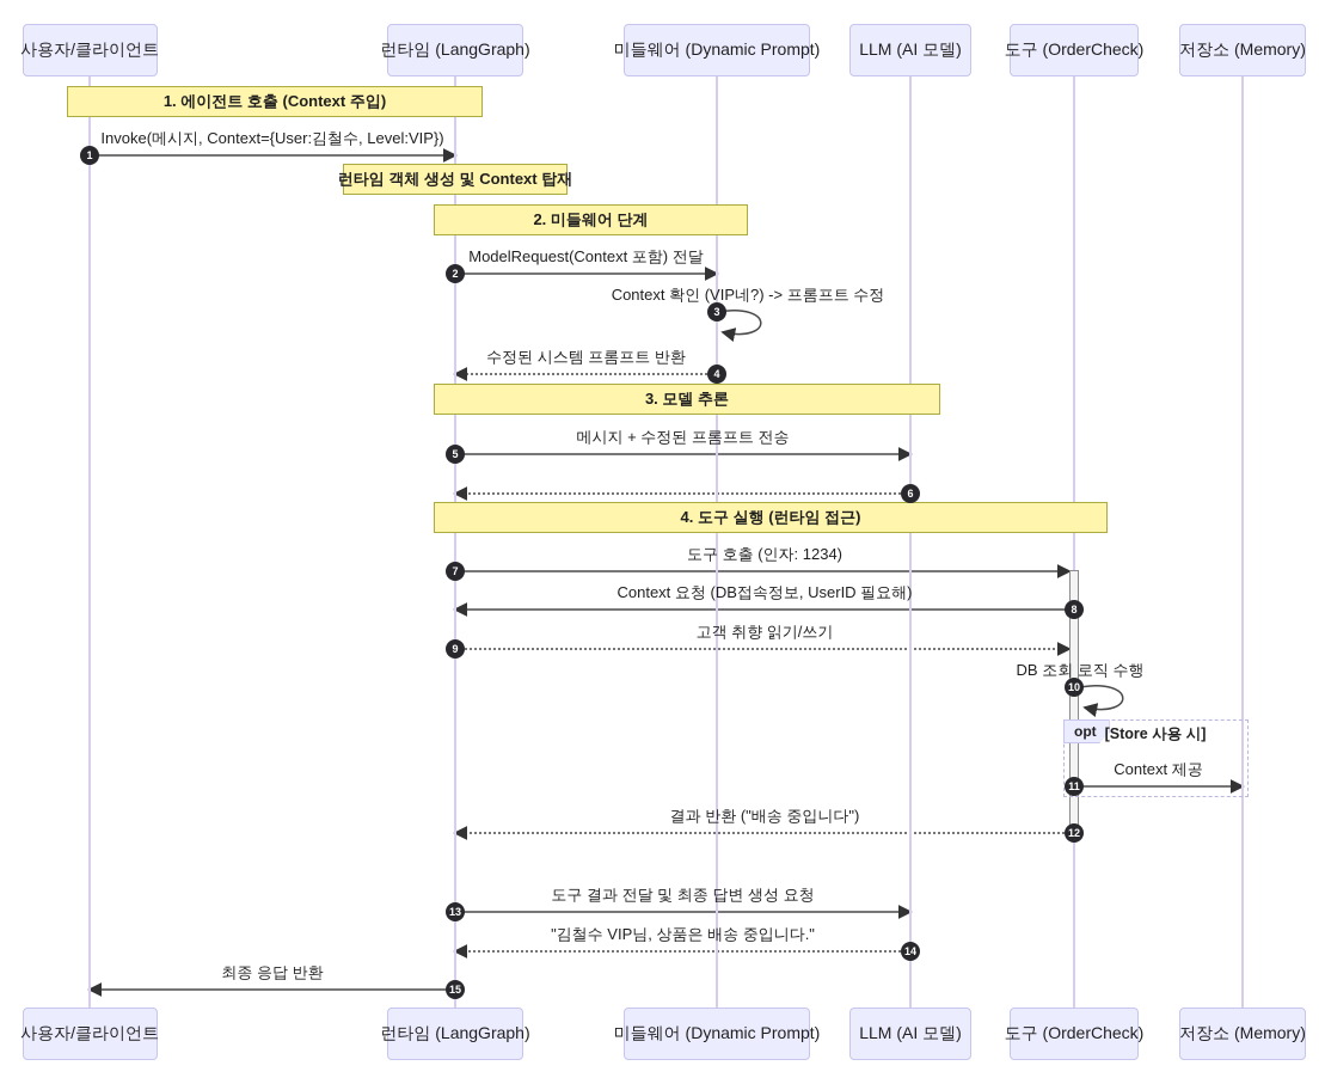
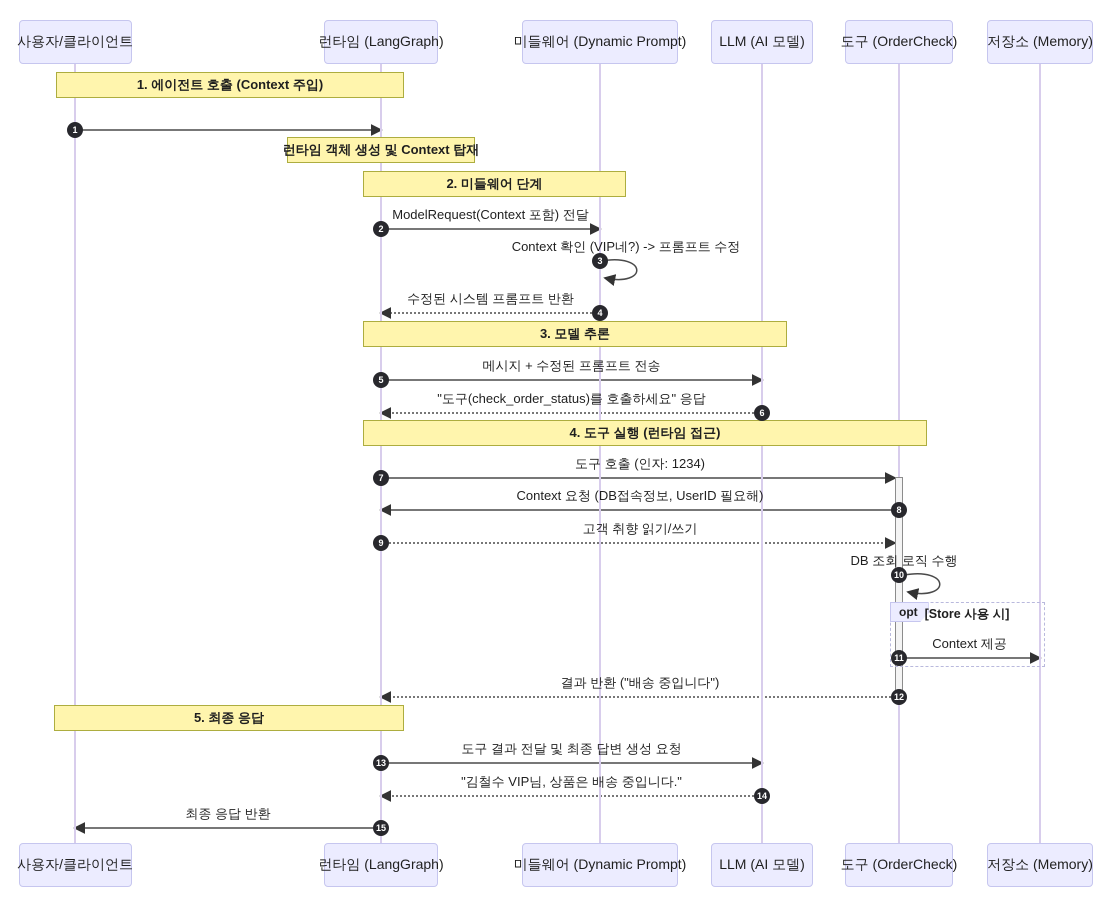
  opt
  [Store 사용 시]
  1. 에이전트 호출 (Context 주입)
  2. 미들웨어 단계
  3. 모델 추론
  4. 도구 실행 (런타임 접근)
+ 5. 최종 응답
  런타임 객체 생성 및 Context 탑재
- Invoke(메시지, Context={User:김철수, Level:VIP})
  1
  ModelRequest(Context 포함) 전달
  2
  Context 확인 (VIP네?) -> 프롬프트 수정
  3
  수정된 시스템 프롬프트 반환
  4
  메시지 + 수정된 프롬프트 전송
  5
+ "도구(check_order_status)를 호출하세요" 응답
  6
  도구 호출 (인자: 1234)
  7
  Context 요청 (DB접속정보, UserID 필요해)
  8
  고객 취향 읽기/쓰기
  9
  DB 조회 로직 수행
  10
  Context 제공
  11
  결과 반환 ("배송 중입니다")
  12
  도구 결과 전달 및 최종 답변 생성 요청
  13
  "김철수 VIP님, 상품은 배송 중입니다."
  14
  최종 응답 반환
  15
  사용자/클라이언트
  사용자/클라이언트
  런타임 (LangGraph)
  런타임 (LangGraph)
  미들웨어 (Dynamic Prompt)
  미들웨어 (Dynamic Prompt)
  LLM (AI 모델)
  LLM (AI 모델)
  도구 (OrderCheck)
  도구 (OrderCheck)
  저장소 (Memory)
  저장소 (Memory)
